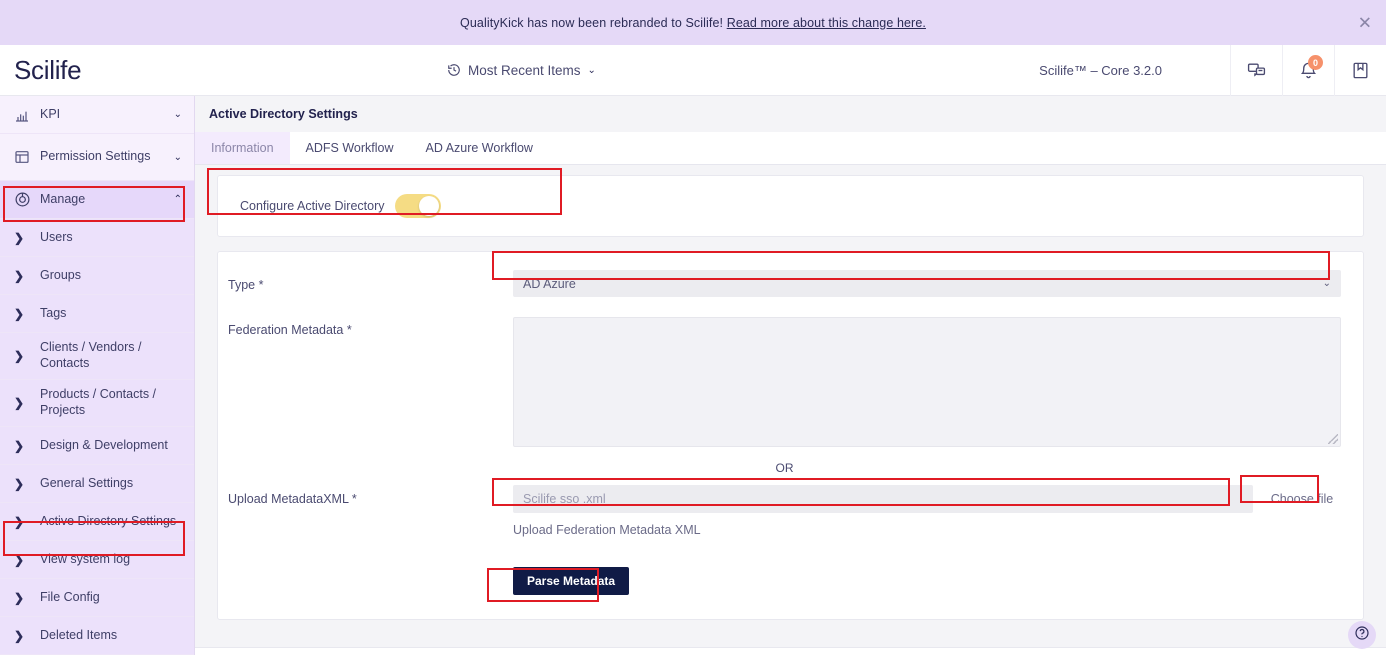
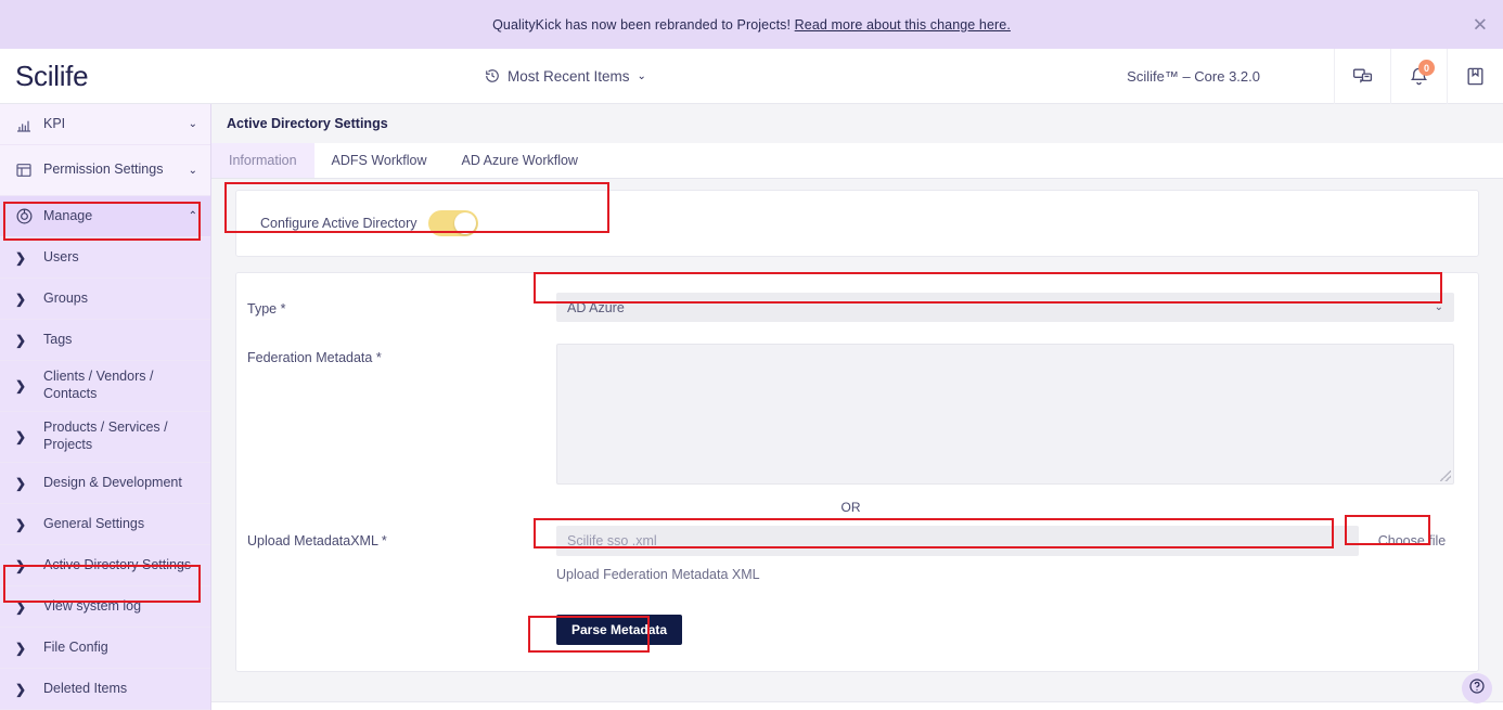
- QualityKick has now been rebranded to Scilife! Read more about this change here.
+ QualityKick has now been rebranded to Projects! Read more about this change here.
  ✕
  Scilife
  Most Recent Items
  ⌄
  Scilife™ – Core 3.2.0
  0
  KPI
  ⌄
  Permission Settings
  ⌄
  Manage
  ⌃
  ❯
  Users
  ❯
  Groups
  ❯
  Tags
  ❯
  Clients / Vendors / Contacts
  ❯
- Products / Contacts / Projects
+ Products / Services / Projects
  ❯
  Design & Development
  ❯
  General Settings
  ❯
  Active Directory Settings
  ❯
  View system log
  ❯
  File Config
  ❯
  Deleted Items
  Active Directory Settings
  Information
  ADFS Workflow
  AD Azure Workflow
  Configure Active Directory
  Type *
  AD Azure
  ⌄
  Federation Metadata *
  OR
  Upload MetadataXML *
  Scilife sso .xml
  Choose file
  Upload Federation Metadata XML
  Parse Metadata
